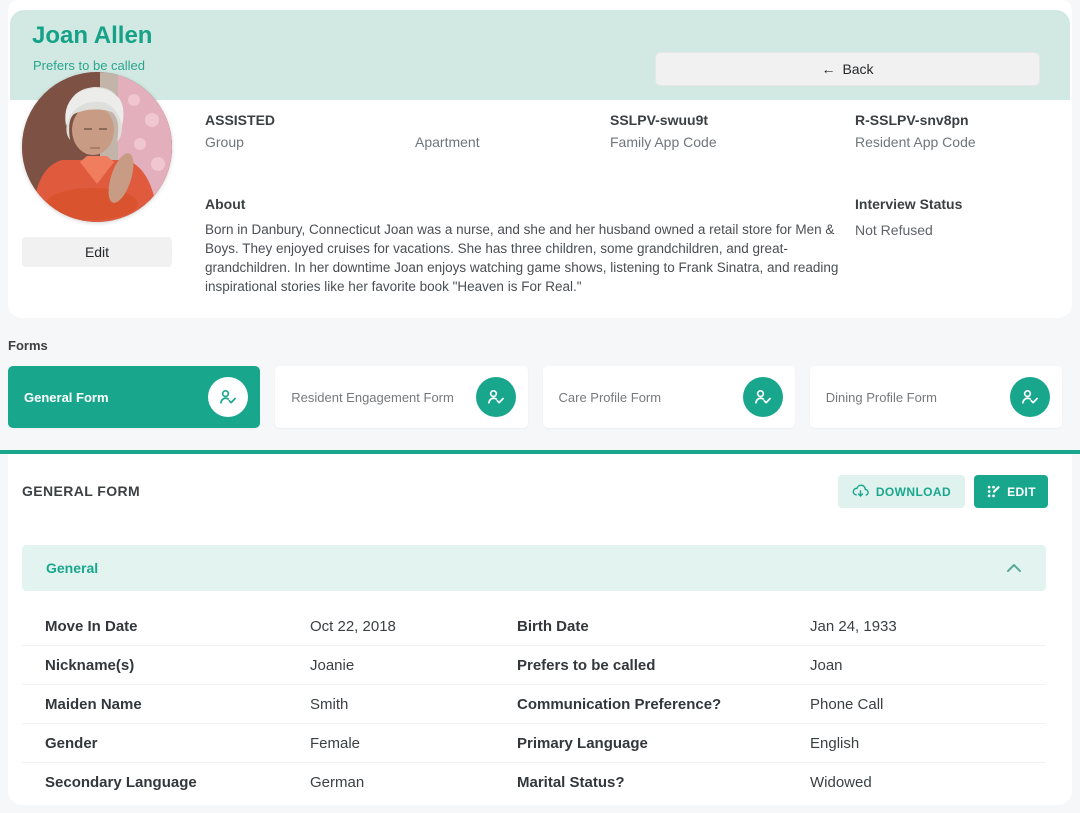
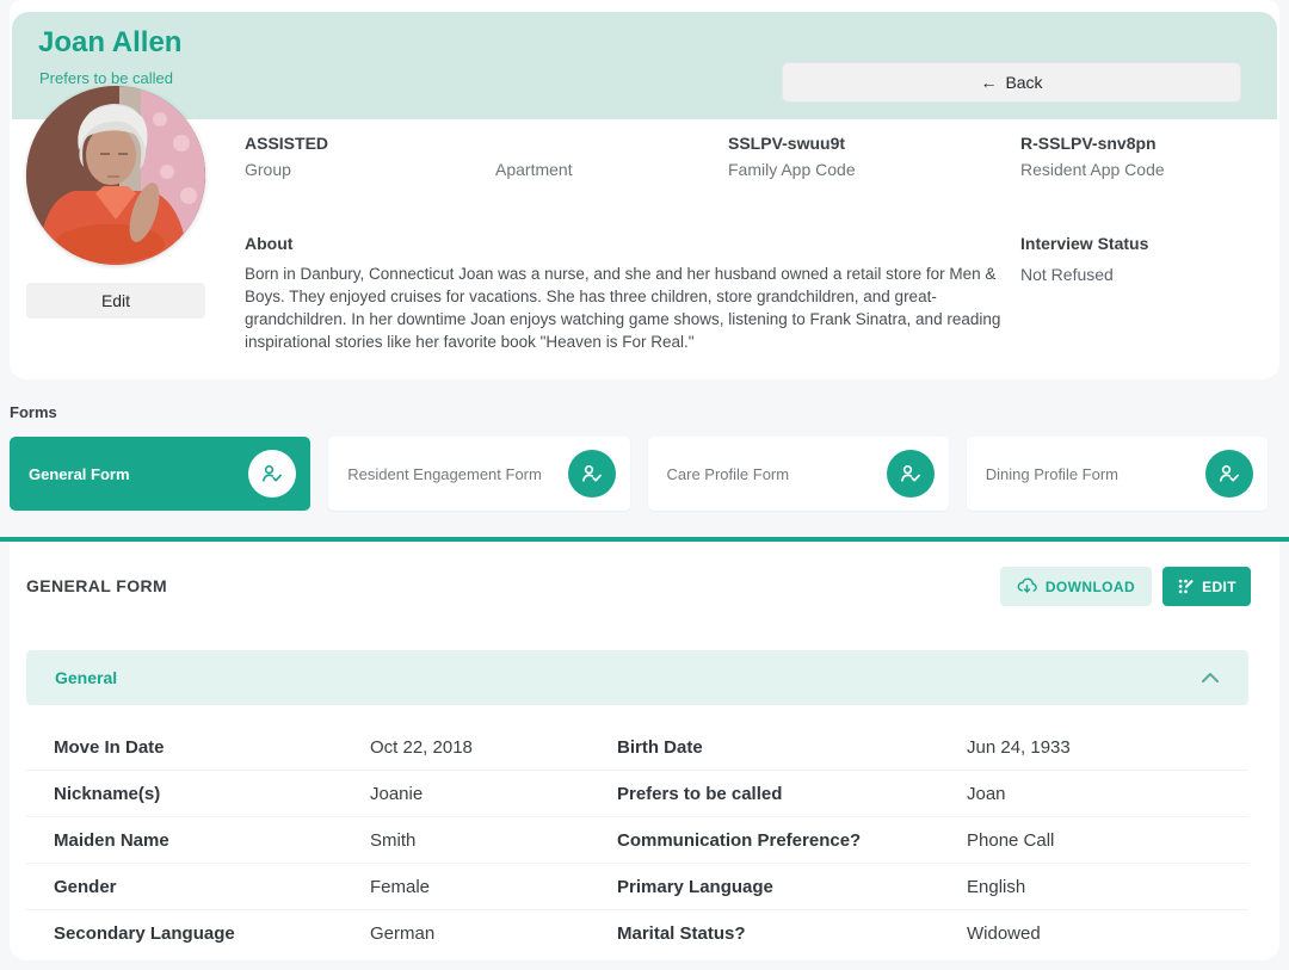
  Joan Allen
  Prefers to be called
  ←
  Back
  Edit
  ASSISTED
  Group
  Apartment
  SSLPV-swuu9t
  Family App Code
  R-SSLPV-snv8pn
  Resident App Code
  About
- Born in Danbury, Connecticut Joan was a nurse, and she and her husband owned a retail store for Men & Boys. They enjoyed cruises for vacations. She has three children, some grandchildren, and great-grandchildren. In her downtime Joan enjoys watching game shows, listening to Frank Sinatra, and reading inspirational stories like her favorite book "Heaven is For Real."
+ Born in Danbury, Connecticut Joan was a nurse, and she and her husband owned a retail store for Men & Boys. They enjoyed cruises for vacations. She has three children, store grandchildren, and great-grandchildren. In her downtime Joan enjoys watching game shows, listening to Frank Sinatra, and reading inspirational stories like her favorite book "Heaven is For Real."
  Interview Status
  Not Refused
  Forms
  General Form
  Resident Engagement Form
  Care Profile Form
  Dining Profile Form
  GENERAL FORM
  DOWNLOAD
  EDIT
  General
  Move In Date
  Oct 22, 2018
  Birth Date
- Jan 24, 1933
+ Jun 24, 1933
  Nickname(s)
  Joanie
  Prefers to be called
  Joan
  Maiden Name
  Smith
  Communication Preference?
  Phone Call
  Gender
  Female
  Primary Language
  English
  Secondary Language
  German
  Marital Status?
  Widowed
